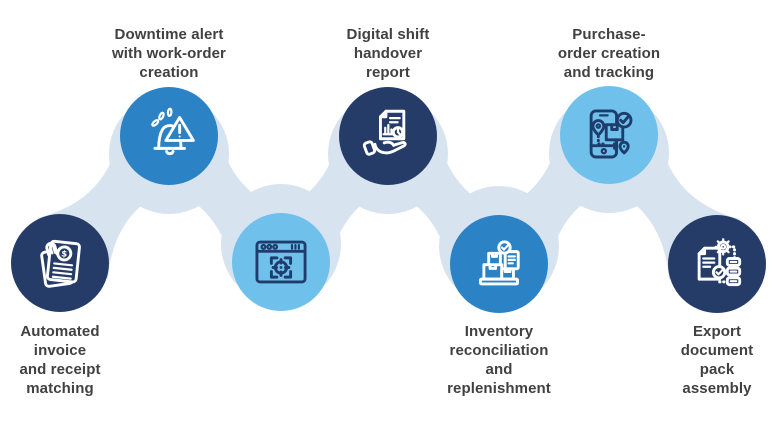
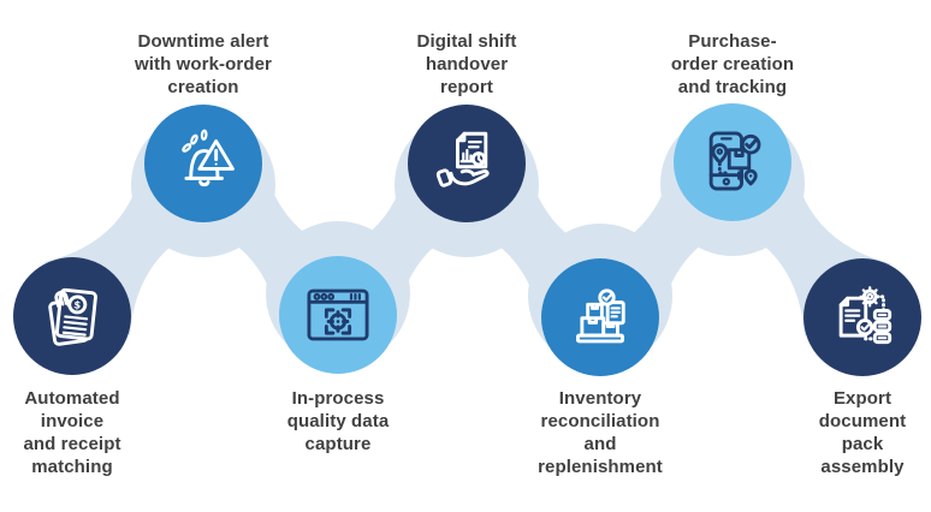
  Automated
  invoice
  and receipt
  matching
  Downtime alert
  with work-order
  creation
+ In-process
+ quality data
+ capture
  Digital shift
  handover
  report
  Inventory
  reconciliation
  and
  replenishment
  Purchase-
  order creation
  and tracking
  Export
  document
  pack
  assembly
